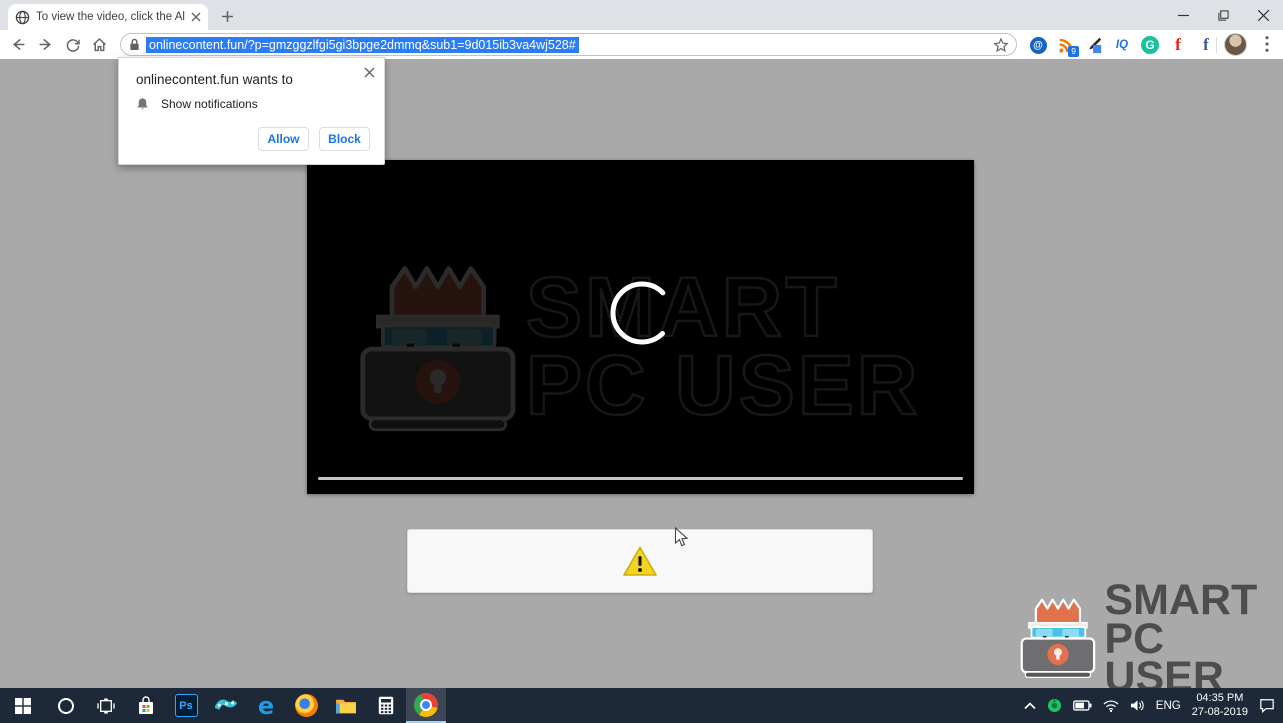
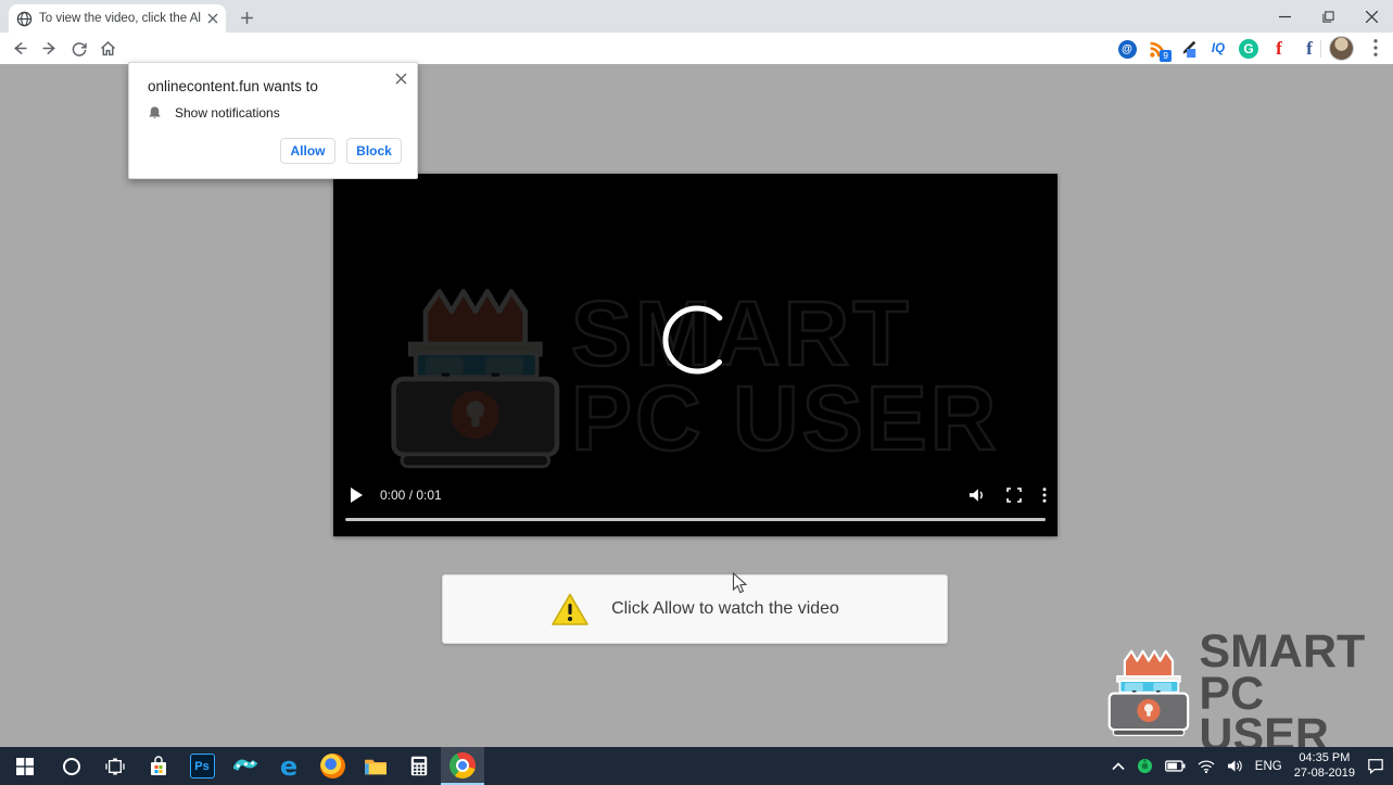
  To view the video, click the Al
- onlinecontent.fun/?p=gmzggzlfgi5gi3bpge2dmmq&sub1=9d015ib3va4wj528#
  @
  9
  IQ
  G
  f
  f
  onlinecontent.fun wants to
  Show notifications
  Allow
  Block
  SMART
  PC USER
+ 0:00 / 0:01
+ Click Allow to watch the video
  SMART
  PC USER
  Ps
  e
  ENG
  04:35 PM
  27-08-2019
